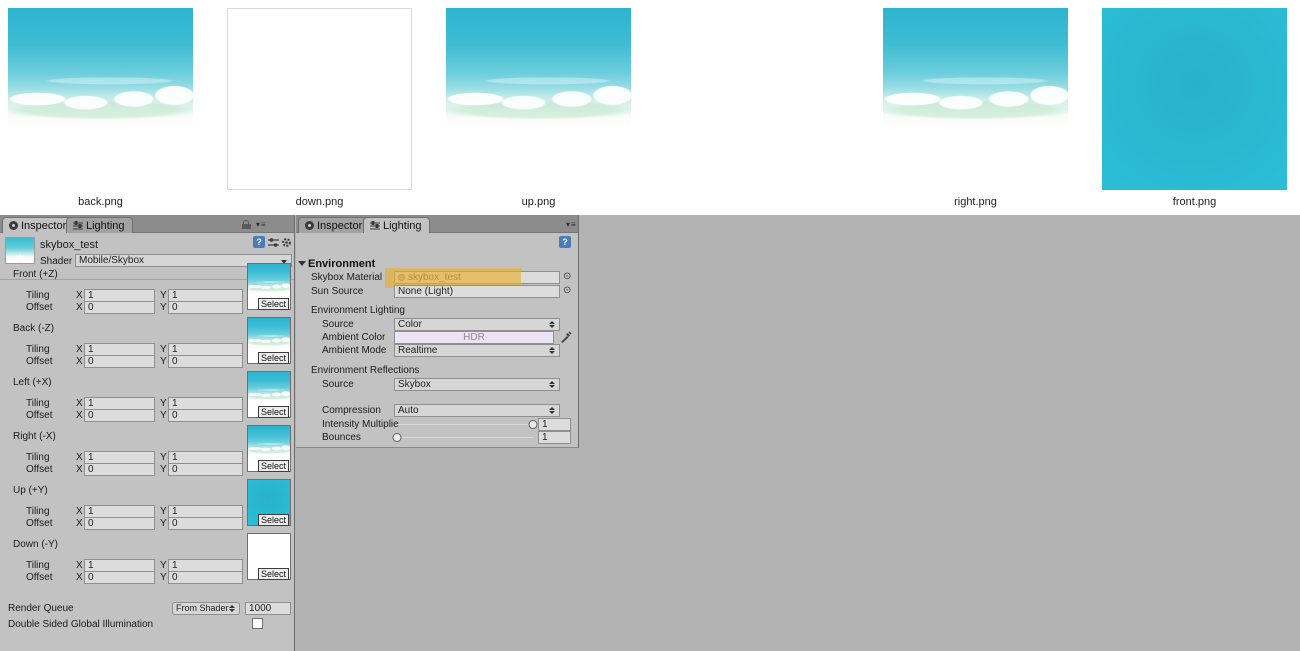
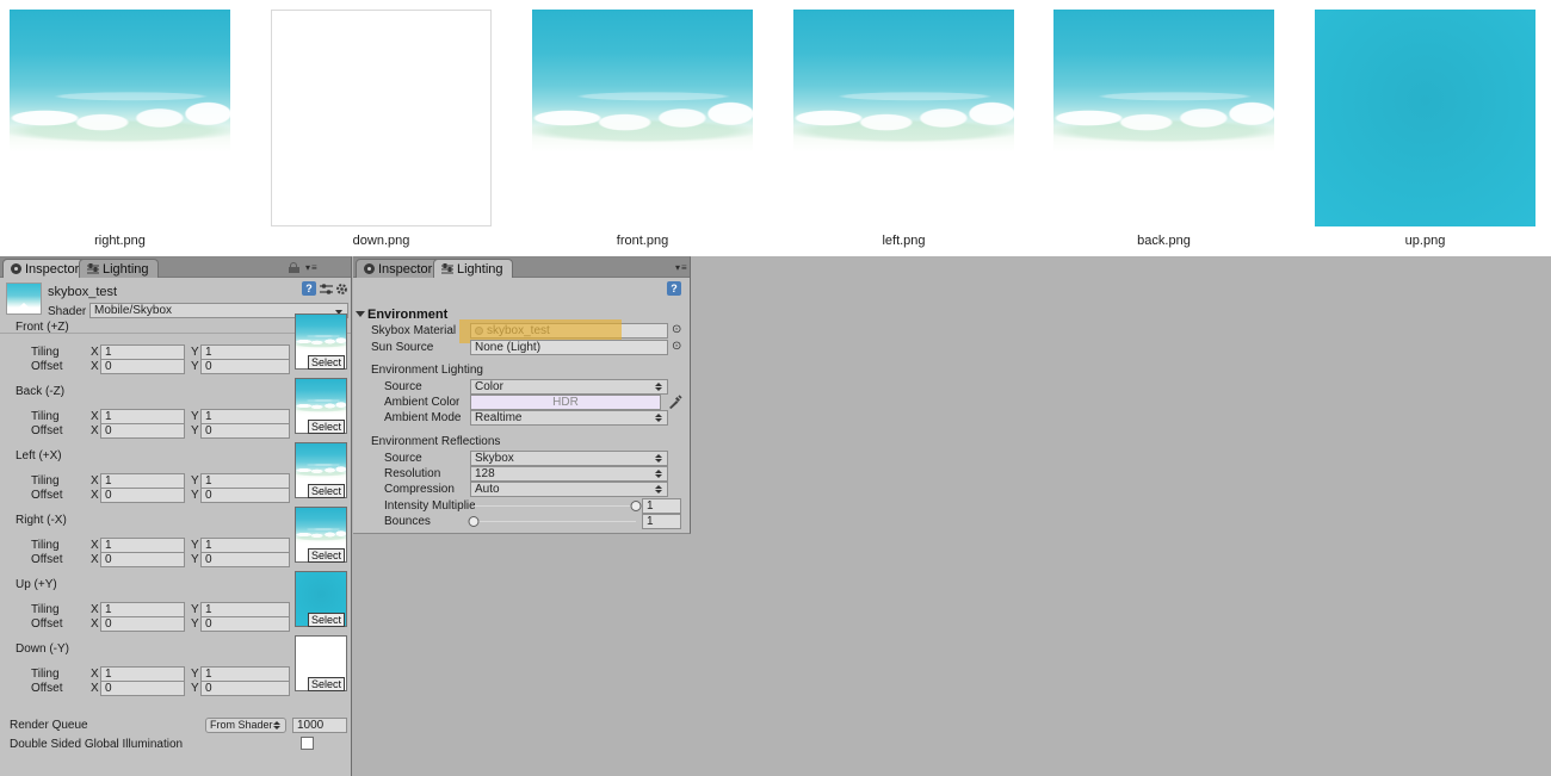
- back.png
+ right.png
  down.png
- up.png
+ front.png
+ left.png
- right.png
+ back.png
- front.png
+ up.png
  Inspector
  Lighting
  ▾≡
  skybox_test
  ?
  Shader
  Mobile/Skybox
  Front (+Z)
  Select
  Tiling
  X
  1
  Y
  1
  Offset
  X
  0
  Y
  0
  Back (-Z)
  Select
  Tiling
  X
  1
  Y
  1
  Offset
  X
  0
  Y
  0
  Left (+X)
  Select
  Tiling
  X
  1
  Y
  1
  Offset
  X
  0
  Y
  0
  Right (-X)
  Select
  Tiling
  X
  1
  Y
  1
  Offset
  X
  0
  Y
  0
  Up (+Y)
  Select
  Tiling
  X
  1
  Y
  1
  Offset
  X
  0
  Y
  0
  Down (-Y)
  Select
  Tiling
  X
  1
  Y
  1
  Offset
  X
  0
  Y
  0
  Render Queue
  From Shader
  1000
  Double Sided Global Illumination
  Inspector
  Lighting
  ▾≡
  ?
  Environment
  Skybox Material
  skybox_test
  ⊙
  Sun Source
  None (Light)
  ⊙
  Environment Lighting
  Source
  Color
  Ambient Color
  HDR
  Ambient Mode
  Realtime
  Environment Reflections
  Source
  Skybox
+ Resolution
+ 128
  Compression
  Auto
  Intensity Multiplie
  1
  Bounces
  1
